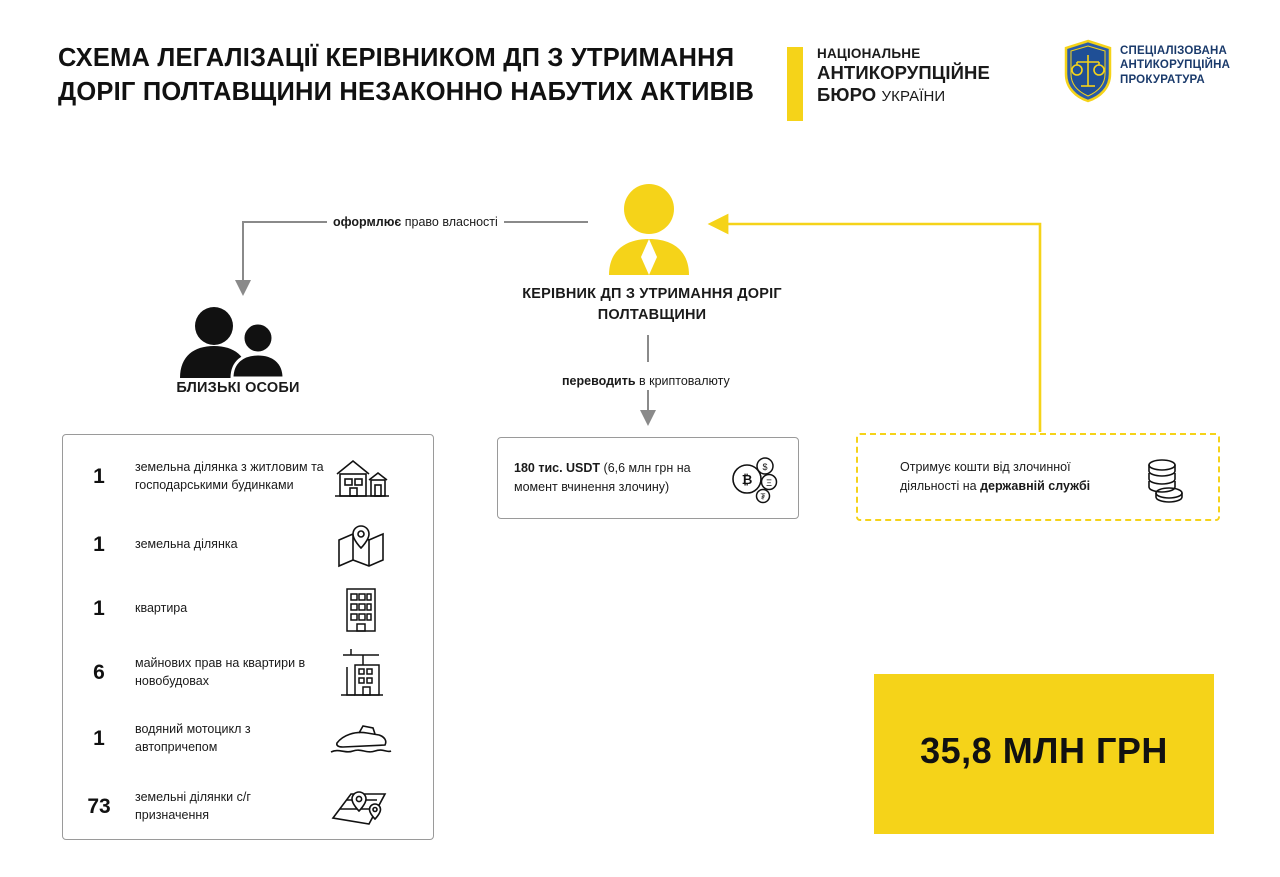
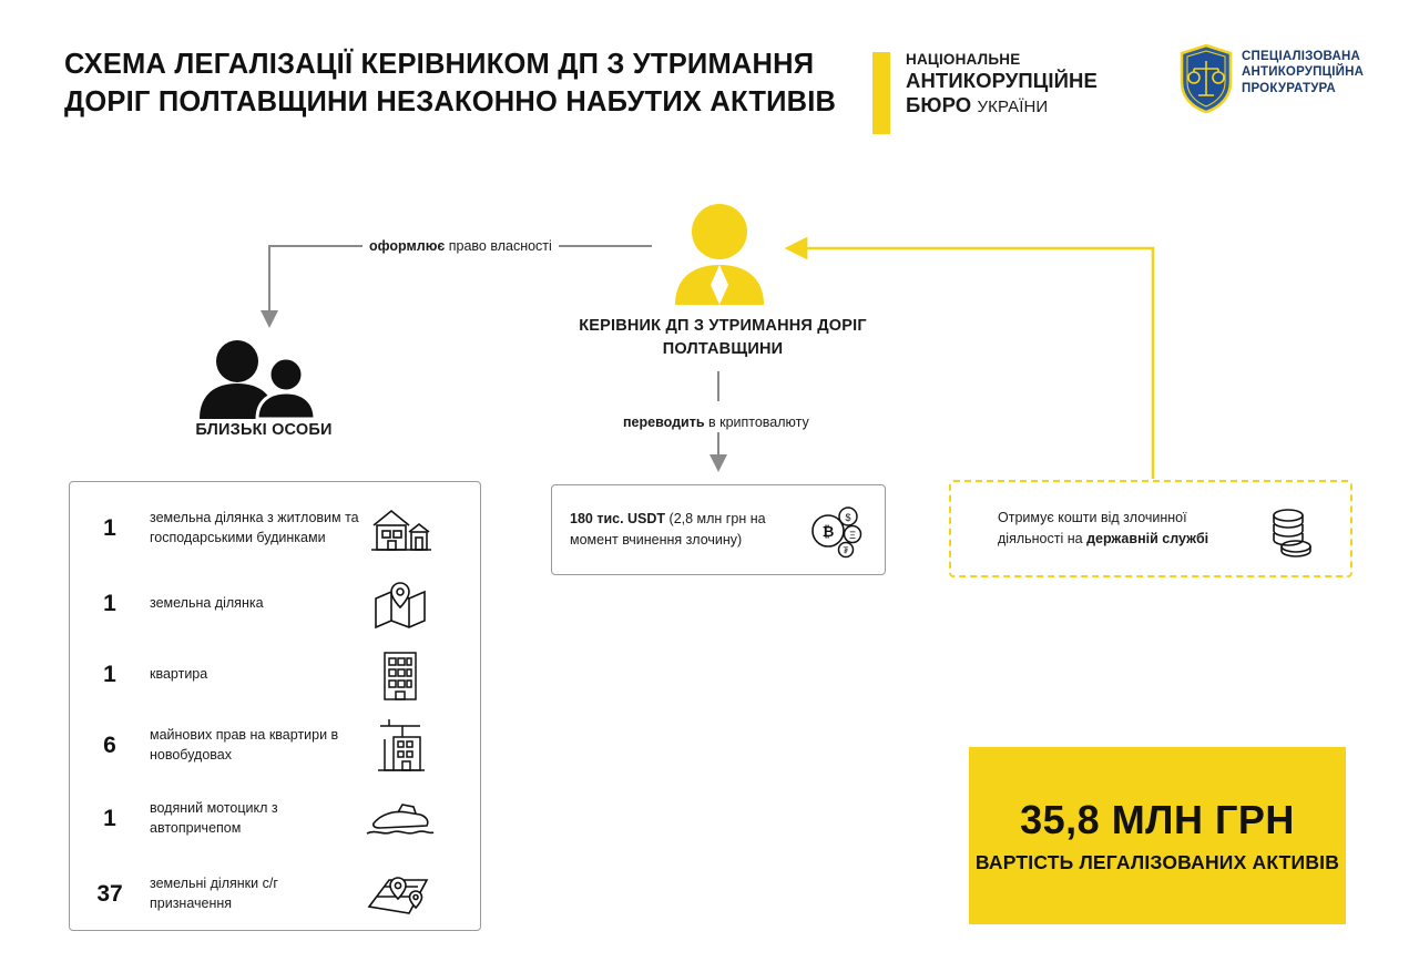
  СХЕМА ЛЕГАЛІЗАЦІЇ КЕРІВНИКОМ ДП З УТРИМАННЯ ДОРІГ ПОЛТАВЩИНИ НЕЗАКОННО НАБУТИХ АКТИВІВ
  НАЦІОНАЛЬНЕ
  АНТИКОРУПЦІЙНЕ
  БЮРО УКРАЇНИ
  СПЕЦІАЛІЗОВАНА
  АНТИКОРУПЦІЙНА
  ПРОКУРАТУРА
  КЕРІВНИК ДП З УТРИМАННЯ ДОРІГ ПОЛТАВЩИНИ
  БЛИЗЬКІ ОСОБИ
  оформлює право власності
  переводить в криптовалюту
- 180 тис. USDT (6,6 млн грн на момент вчинення злочину)
+ 180 тис. USDT (2,8 млн грн на момент вчинення злочину)
  ₿
  $
  Ξ
  ₮
  Отримує кошти від злочинної діяльності на державній службі
  1
  земельна ділянка з житловим та господарськими будинками
  1
  земельна ділянка
  1
  квартира
  6
  майнових прав на квартири в новобудовах
  1
  водяний мотоцикл з автопричепом
- 73
+ 37
  земельні ділянки с/г призначення
  35,8 МЛН ГРН
+ ВАРТІСТЬ ЛЕГАЛІЗОВАНИХ АКТИВІВ
